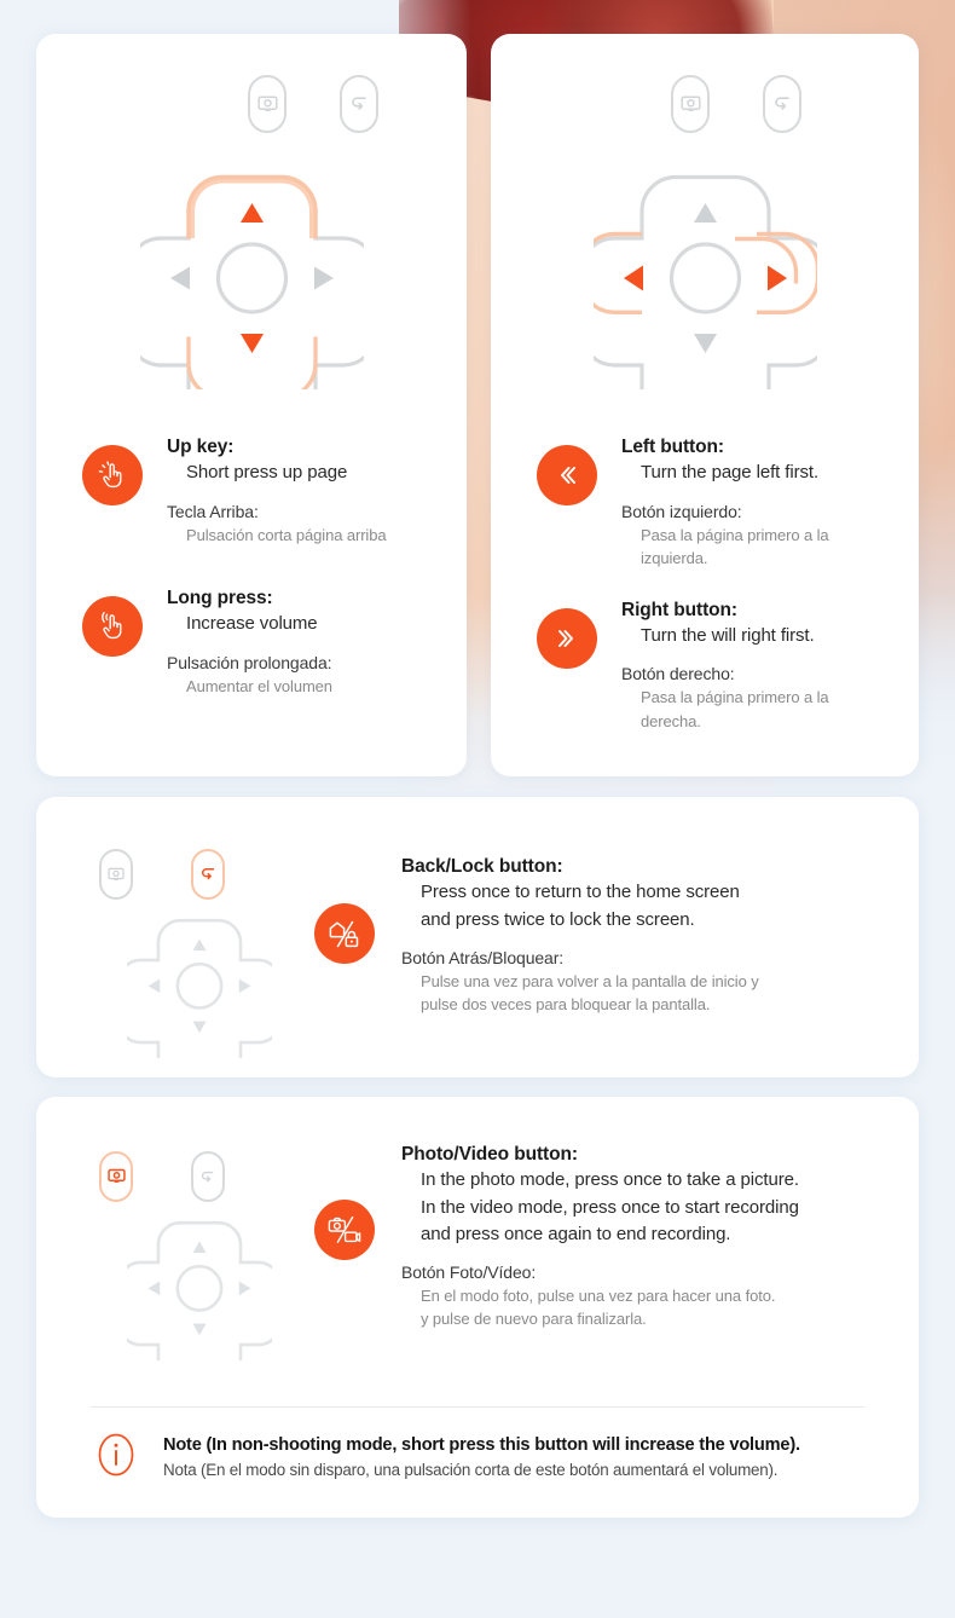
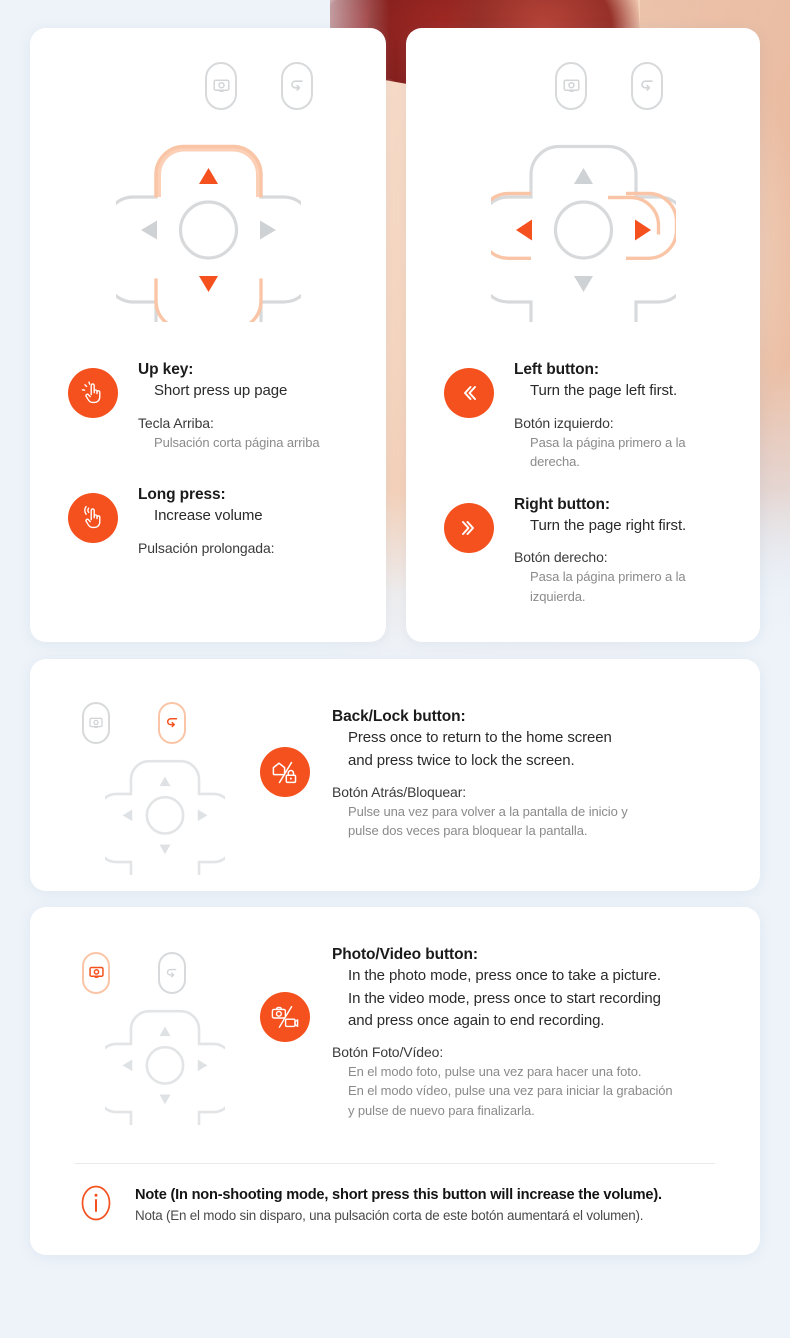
  Up key:
  Short press up page
  Tecla Arriba:
  Pulsación corta página arriba
  Long press:
  Increase volume
  Pulsación prolongada:
- Aumentar el volumen
  Left button:
  Turn the page left first.
  Botón izquierdo:
- Pasa la página primero a la izquierda.
+ Pasa la página primero a la derecha.
  Right button:
- Turn the will right first.
+ Turn the page right first.
  Botón derecho:
- Pasa la página primero a la derecha.
+ Pasa la página primero a la izquierda.
  Back/Lock button:
  Press once to return to the home screen
  and press twice to lock the screen.
  Botón Atrás/Bloquear:
  Pulse una vez para volver a la pantalla de inicio y
  pulse dos veces para bloquear la pantalla.
  Photo/Video button:
  In the photo mode, press once to take a picture.
  In the video mode, press once to start recording
  and press once again to end recording.
  Botón Foto/Vídeo:
  En el modo foto, pulse una vez para hacer una foto.
+ En el modo vídeo, pulse una vez para iniciar la grabación
  y pulse de nuevo para finalizarla.
  Note (In non-shooting mode, short press this button will increase the volume).
  Nota (En el modo sin disparo, una pulsación corta de este botón aumentará el volumen).
